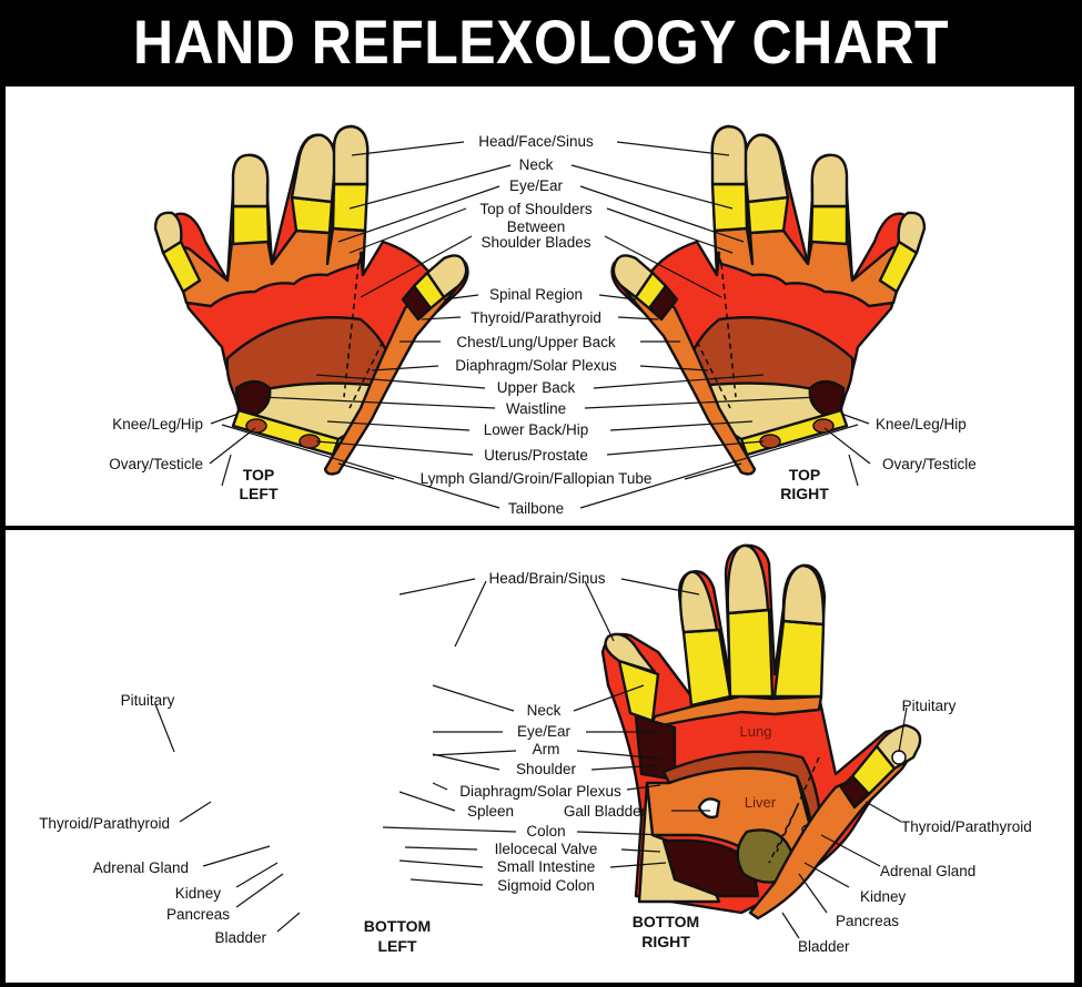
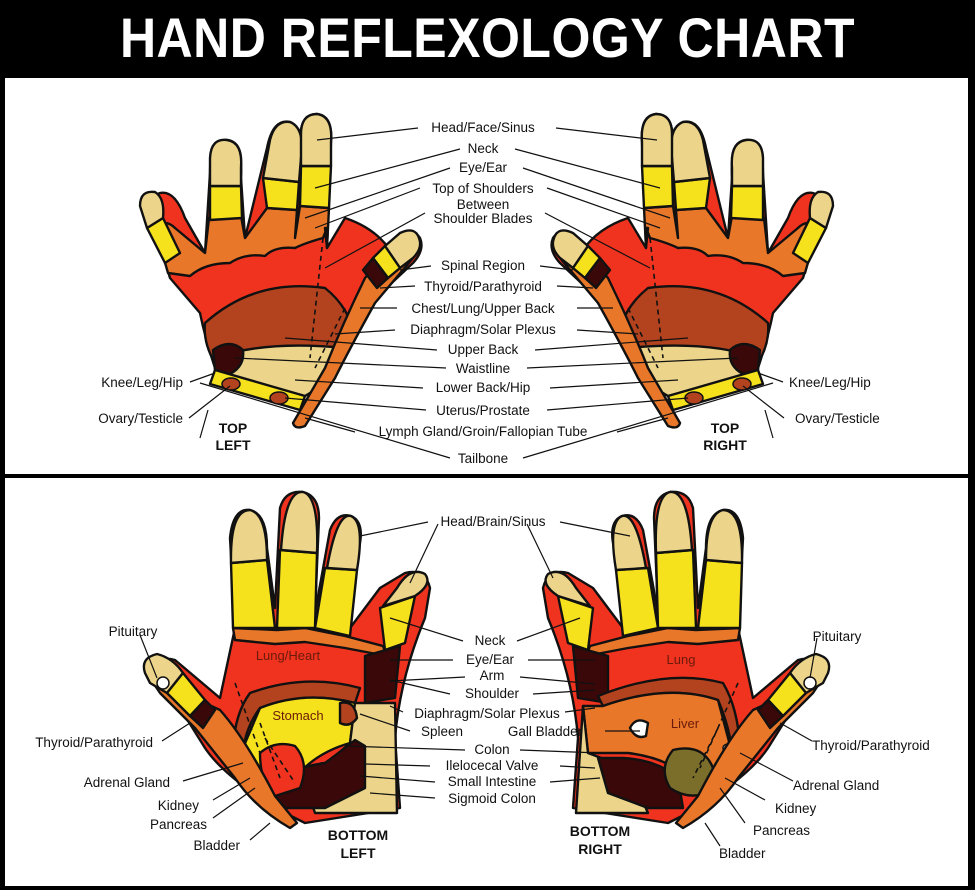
  HAND REFLEXOLOGY CHART
  Head/Face/Sinus
  Neck
  Eye/Ear
  Top of Shoulders
  Between
  Shoulder Blades
  Spinal Region
  Thyroid/Parathyroid
  Chest/Lung/Upper Back
  Diaphragm/Solar Plexus
  Upper Back
  Waistline
  Lower Back/Hip
  Uterus/Prostate
  Lymph Gland/Groin/Fallopian Tube
  Tailbone
  Knee/Leg/Hip
  Ovary/Testicle
  Knee/Leg/Hip
  Ovary/Testicle
  TOP
  LEFT
  TOP
  RIGHT
+ Lung/Heart
+ Stomach
  Lung
  Liver
  Head/Brain/Sinus
  Neck
  Eye/Ear
  Arm
  Shoulder
  Diaphragm/Solar Plexus
  Spleen
  Gall Bladder
  Colon
  Ilelocecal Valve
  Small Intestine
  Sigmoid Colon
  Pituitary
  Thyroid/Parathyroid
  Adrenal Gland
  Kidney
  Pancreas
  Bladder
  Pituitary
  Thyroid/Parathyroid
  Adrenal Gland
  Kidney
  Pancreas
  Bladder
  BOTTOM
  LEFT
  BOTTOM
  RIGHT
